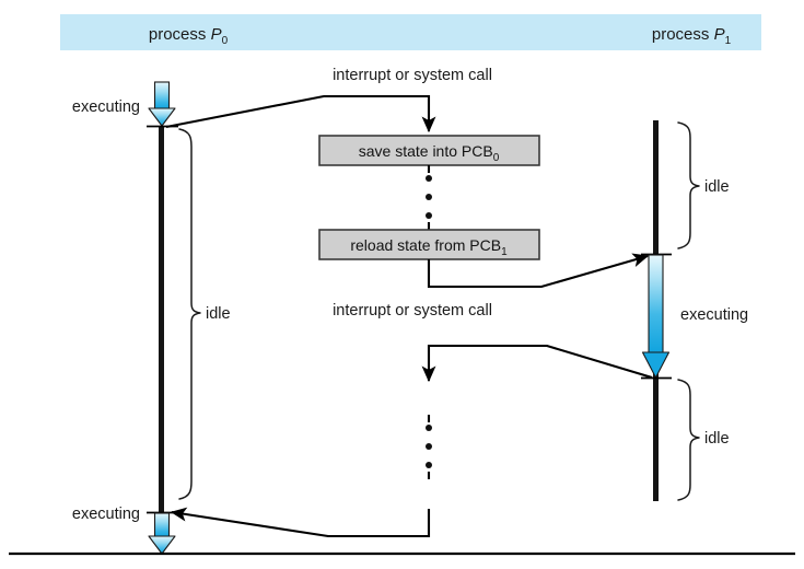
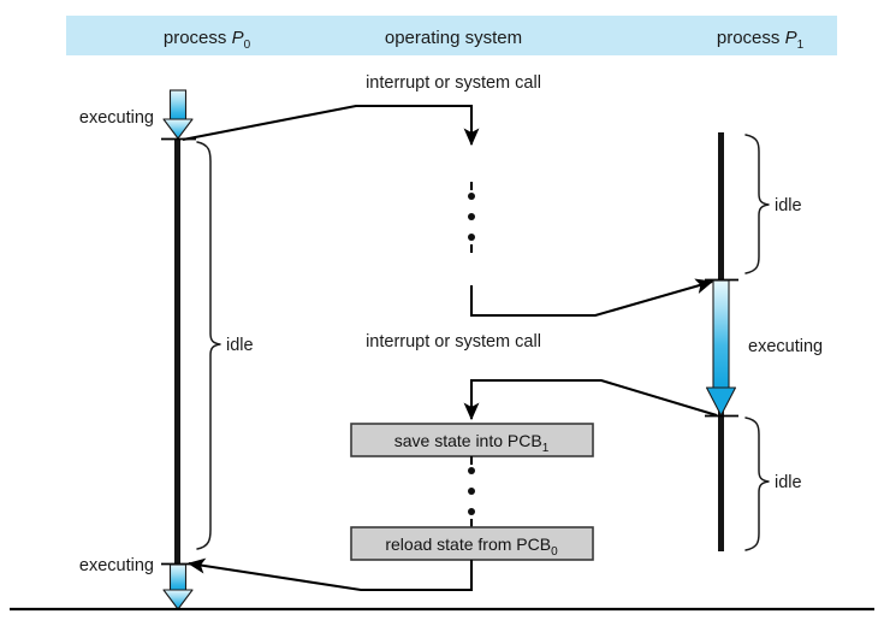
  process P0
+ operating system
  process P1
  executing
  executing
  idle
  executing
  idle
  idle
  interrupt or system call
- save state into PCB0
- reload state from PCB1
  interrupt or system call
+ save state into PCB1
+ reload state from PCB0
